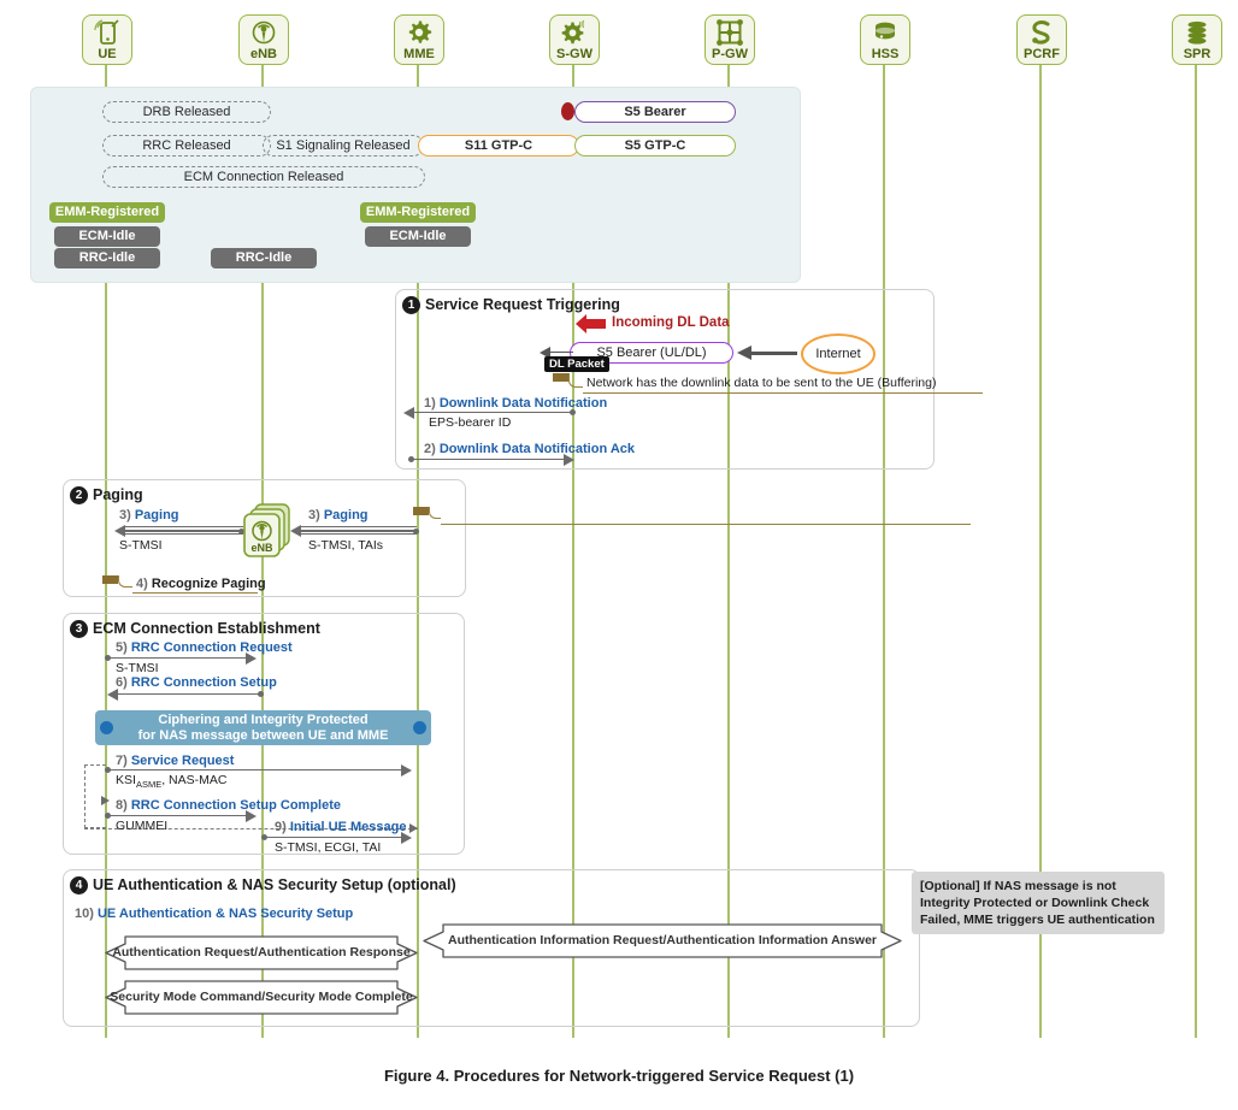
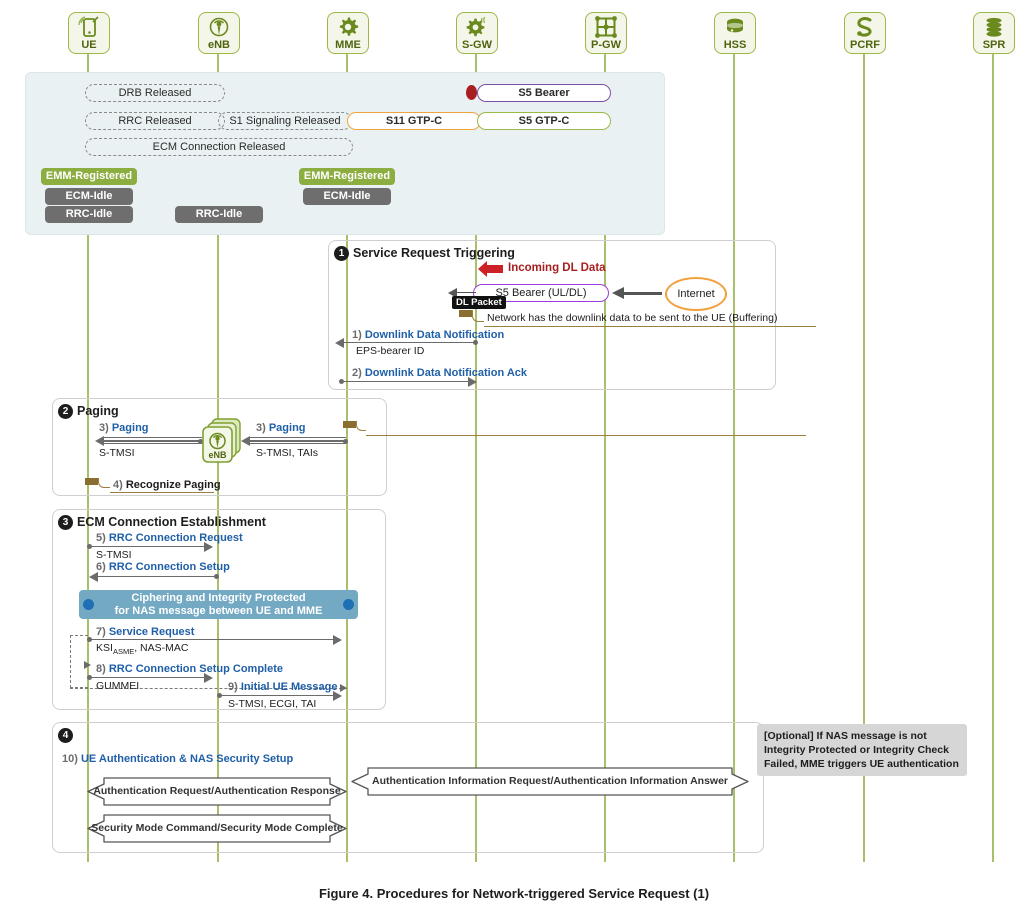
  UE
  eNB
  MME
  S-GW
  P-GW
  HSS
  PCRF
  SPR
  DRB Released
  S5 Bearer
  RRC Released
  S1 Signaling Released
  S11 GTP-C
  S5 GTP-C
  ECM Connection Released
  EMM-Registered
  ECM-Idle
  RRC-Idle
  RRC-Idle
  EMM-Registered
  ECM-Idle
  1
  Service Request Triggering
  Incoming DL Data
  S5 Bearer (UL/DL)
  Internet
  DL Packet
  Network has the downlink data to be sent to the UE (Buffering)
  1) Downlink Data Notification
  EPS-bearer ID
  2) Downlink Data Notification Ack
  2
  Paging
  3) Paging
  S-TMSI
  3) Paging
  S-TMSI, TAIs
  eNB
  4) Recognize Paging
  3
  ECM Connection Establishment
  5) RRC Connection Request
  S-TMSI
  6) RRC Connection Setup
  Ciphering and Integrity Protected
  for NAS message between UE and MME
  7) Service Request
  KSIASME, NAS-MAC
  8) RRC Connection Setup Complete
  GUMMEI
  9) Initial UE Message
  S-TMSI, ECGI, TAI
  4
- UE Authentication & NAS Security Setup (optional)
  10) UE Authentication & NAS Security Setup
  Authentication Request/Authentication Response
  Authentication Information Request/Authentication Information Answer
  Security Mode Command/Security Mode Complete
  [Optional] If NAS message is not
- Integrity Protected or Downlink Check
+ Integrity Protected or Integrity Check
  Failed, MME triggers UE authentication
  Figure 4. Procedures for Network-triggered Service Request (1)
